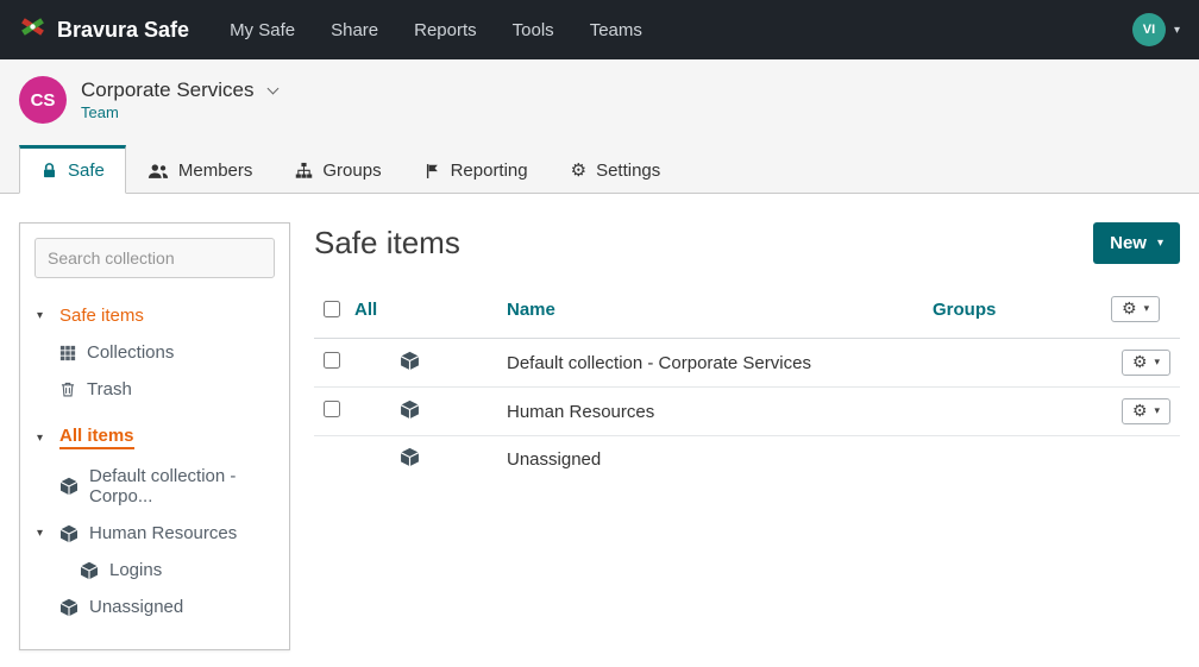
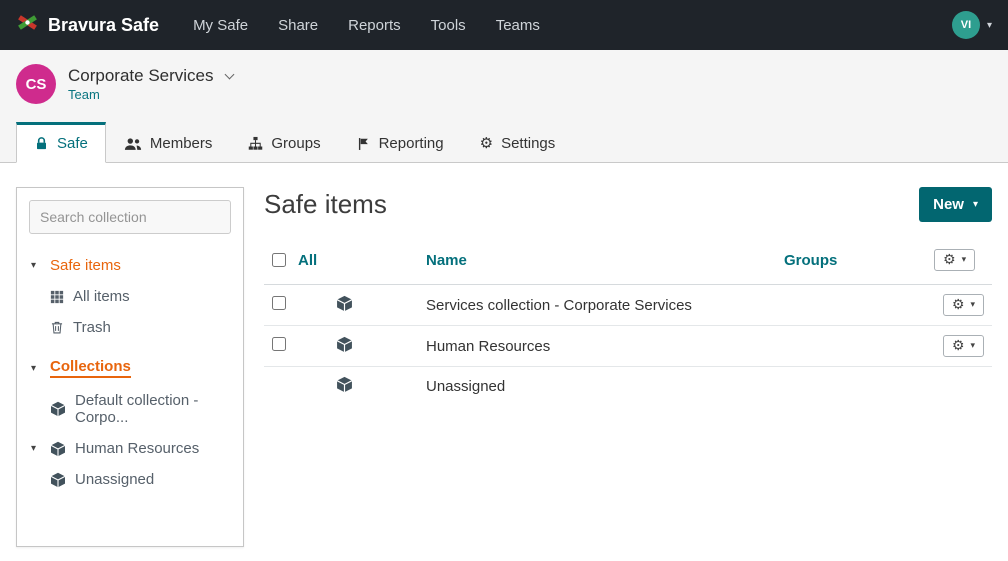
  Bravura Safe
  My Safe
  Share
  Reports
  Tools
  Teams
  VI
  ▾
  CS
  Corporate Services
  Team
  Safe
  Members
  Groups
  Reporting
  ⚙
  Settings
  Search collection
  ▾
  Safe items
- Collections
+ All items
  Trash
  ▾
- All items
+ Collections
  Default collection - Corpo...
  ▾
  Human Resources
- Logins
  Unassigned
  Safe items
  New
  ▾
  All		Name	Groups	⚙ ▾
- 		Default collection - Corporate Services		⚙ ▾
+ 		Services collection - Corporate Services		⚙ ▾
  		Human Resources		⚙ ▾
  		Unassigned
